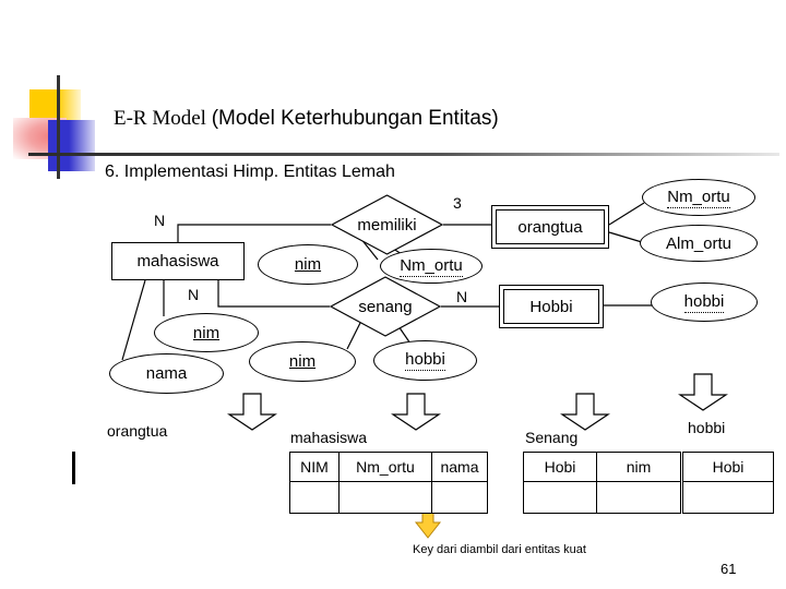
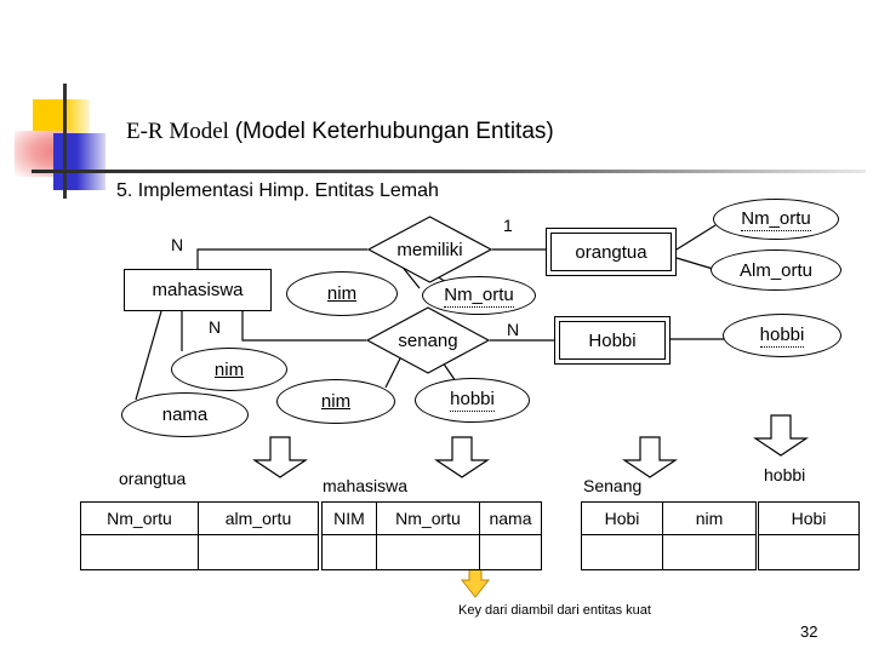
  E-R Model (Model Keterhubungan Entitas)
- 6. Implementasi Himp. Entitas Lemah
+ 5. Implementasi Himp. Entitas Lemah
  mahasiswa
  orangtua
  Hobbi
  memiliki
  senang
  N
- 3
+ 1
  N
  N
  nim
  nama
  nim
  nim
  Nm_ortu
  hobbi
  Nm_ortu
  Alm_ortu
  hobbi
  orangtua
+ Nm_ortu	alm_ortu
  mahasiswa
  NIM	Nm_ortu	nama
  Senang
  Hobi	nim
  hobbi
  Hobi
  Key dari diambil dari entitas kuat
- 61
+ 32
